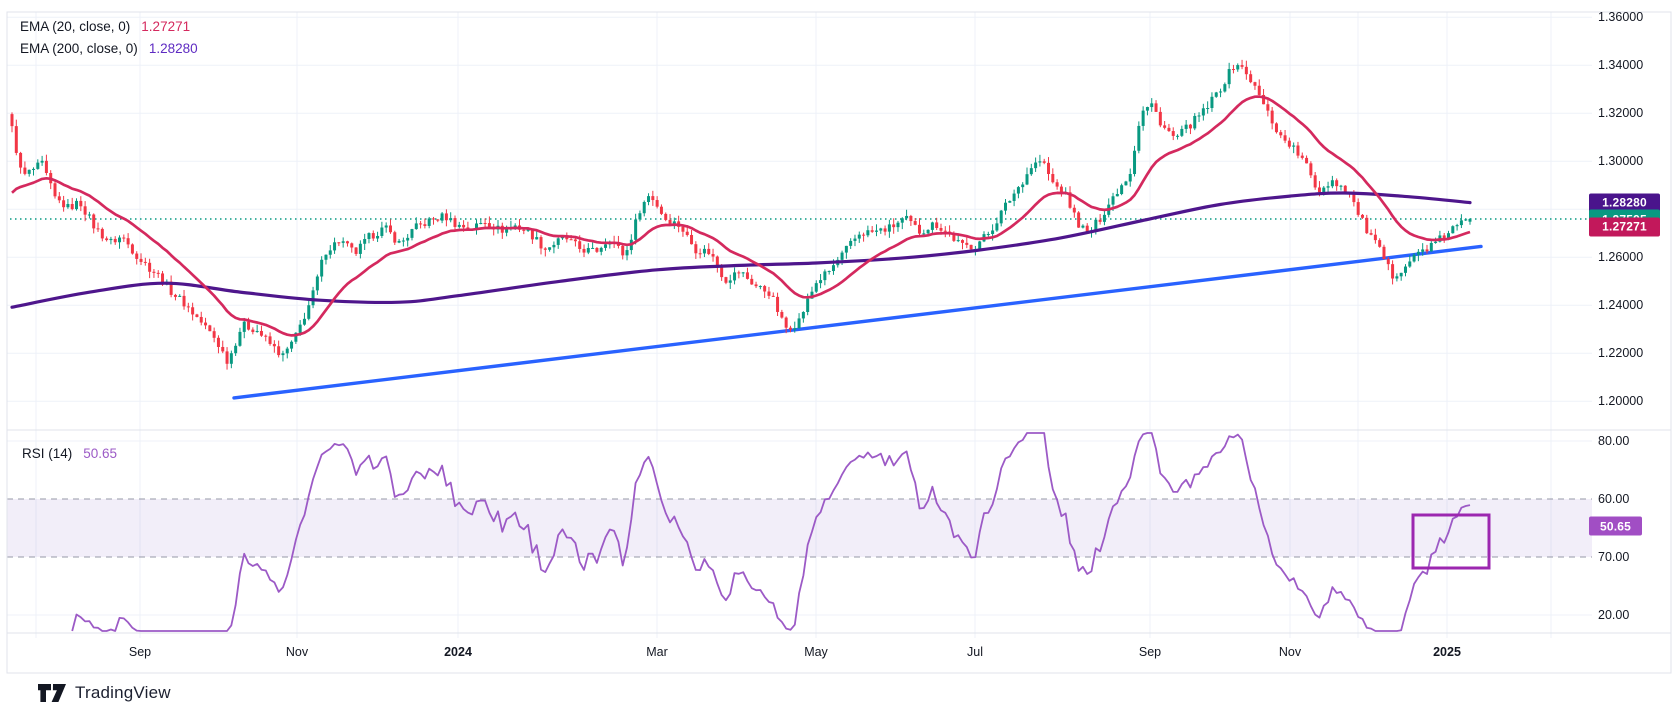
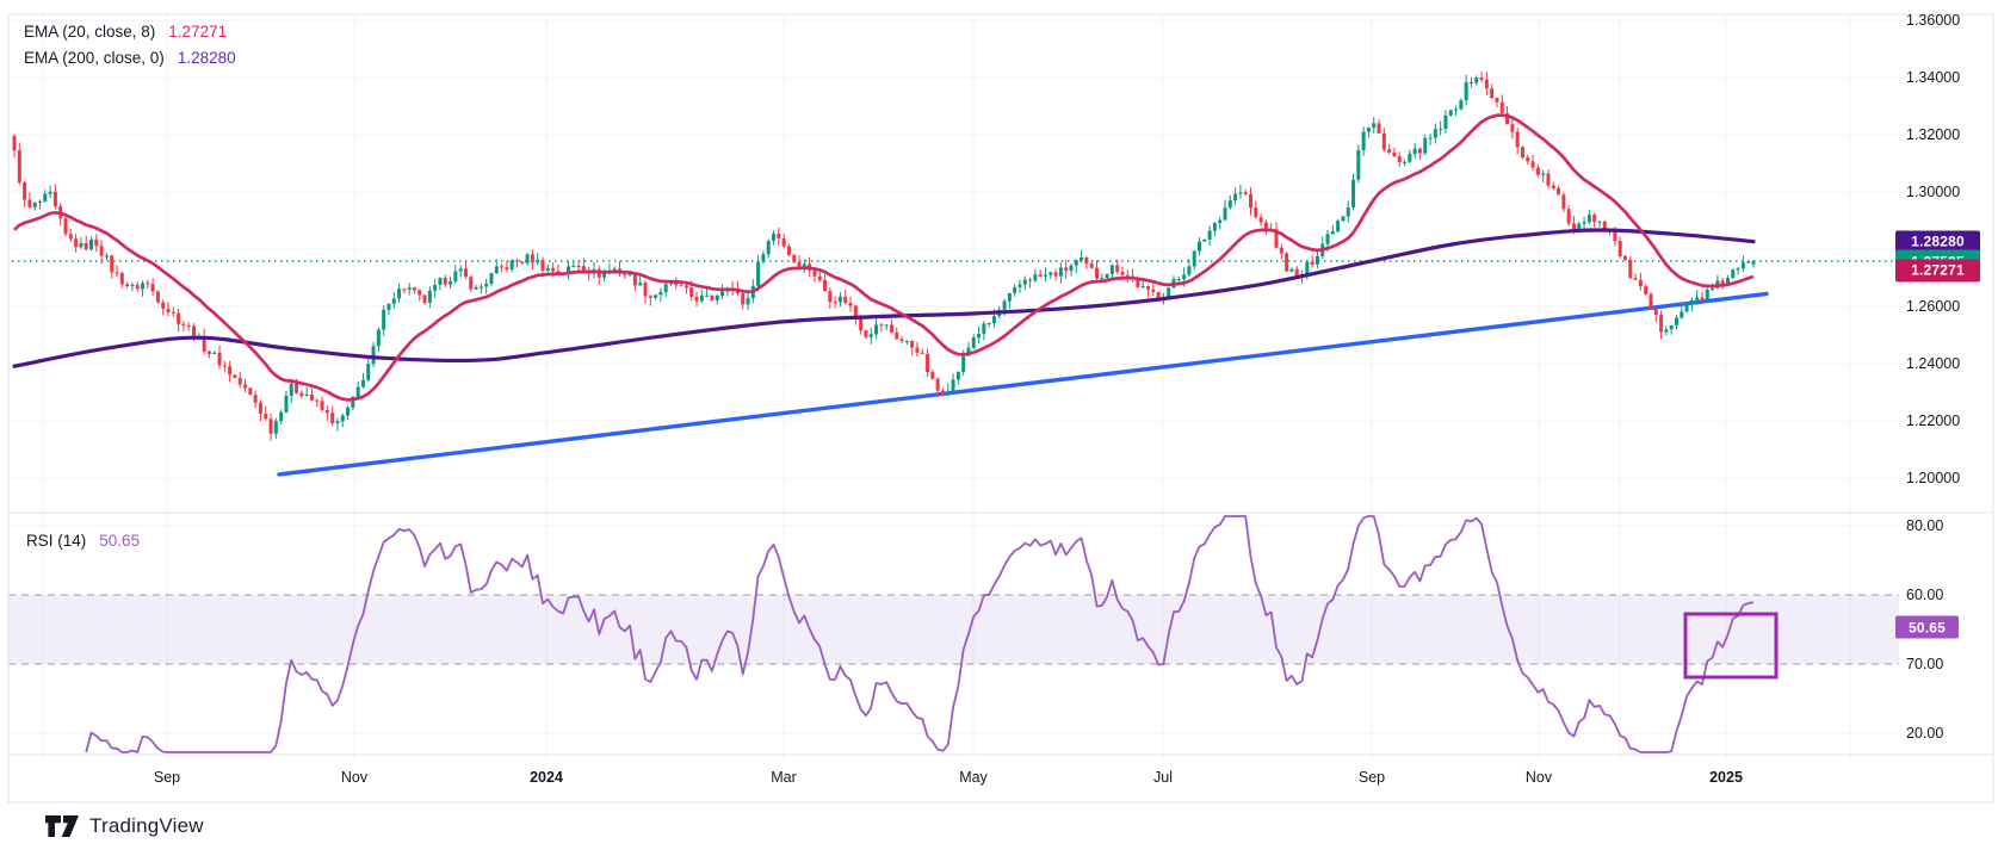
  1.36000
  1.34000
  1.32000
  1.30000
  1.26000
  1.24000
  1.22000
  1.20000
  80.00
  60.00
  70.00
  20.00
  Sep
  Nov
  2024
  Mar
  May
  Jul
  Sep
  Nov
  2025
  1.28280
  1.27271
  50.65
- EMA (20, close, 0)
+ EMA (20, close, 8)
  1.27271
  EMA (200, close, 0)
  1.28280
  RSI (14)
  50.65
  TradingView
